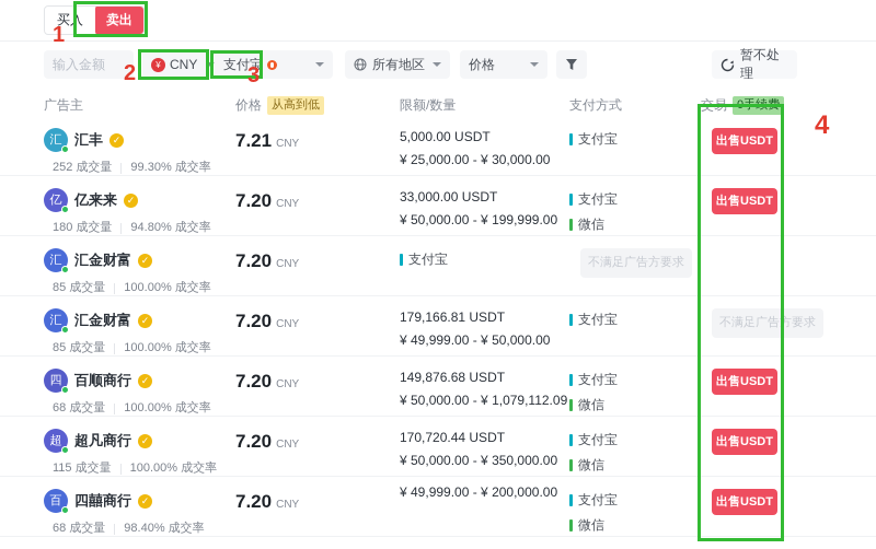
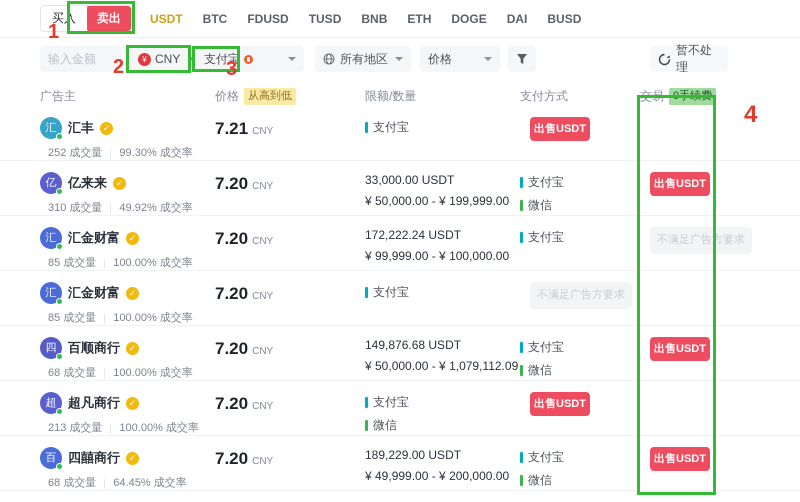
  买入
  卖出
+ USDT
+ BTC
+ FDUSD
+ TUSD
+ BNB
+ ETH
+ DOGE
+ DAI
+ BUSD
  输入金额
  ¥
  CNY
  支付宝
  所有地区
  价格
  暂不处理
  广告主
  价格
  从高到低
  限额/数量
  支付方式
  交易
  0手续费
  汇
  汇丰
  ✓
  252 成交量
  99.30% 成交率
  7.21 CNY
- 5,000.00 USDT
- ¥ 25,000.00 - ¥ 30,000.00
  支付宝
  出售USDT
  亿
  亿来来
  ✓
- 180 成交量
+ 310 成交量
- 94.80% 成交率
+ 49.92% 成交率
  7.20 CNY
  33,000.00 USDT
  ¥ 50,000.00 - ¥ 199,999.00
  支付宝
  微信
  出售USDT
  汇
  汇金财富
  ✓
  85 成交量
  100.00% 成交率
  7.20 CNY
+ 172,222.24 USDT
+ ¥ 99,999.00 - ¥ 100,000.00
  支付宝
  不满足广告方要求
  汇
  汇金财富
  ✓
  85 成交量
  100.00% 成交率
  7.20 CNY
- 179,166.81 USDT
- ¥ 49,999.00 - ¥ 50,000.00
  支付宝
  不满足广告方要求
  四
  百顺商行
  ✓
  68 成交量
  100.00% 成交率
  7.20 CNY
  149,876.68 USDT
  ¥ 50,000.00 - ¥ 1,079,112.09
  支付宝
  微信
  出售USDT
  超
  超凡商行
  ✓
- 115 成交量
+ 213 成交量
  100.00% 成交率
  7.20 CNY
- 170,720.44 USDT
- ¥ 50,000.00 - ¥ 350,000.00
  支付宝
  微信
  出售USDT
  百
  四囍商行
  ✓
  68 成交量
- 98.40% 成交率
+ 64.45% 成交率
  7.20 CNY
+ 189,229.00 USDT
  ¥ 49,999.00 - ¥ 200,000.00
  支付宝
  微信
  出售USDT
  1
  2
  3
  4
